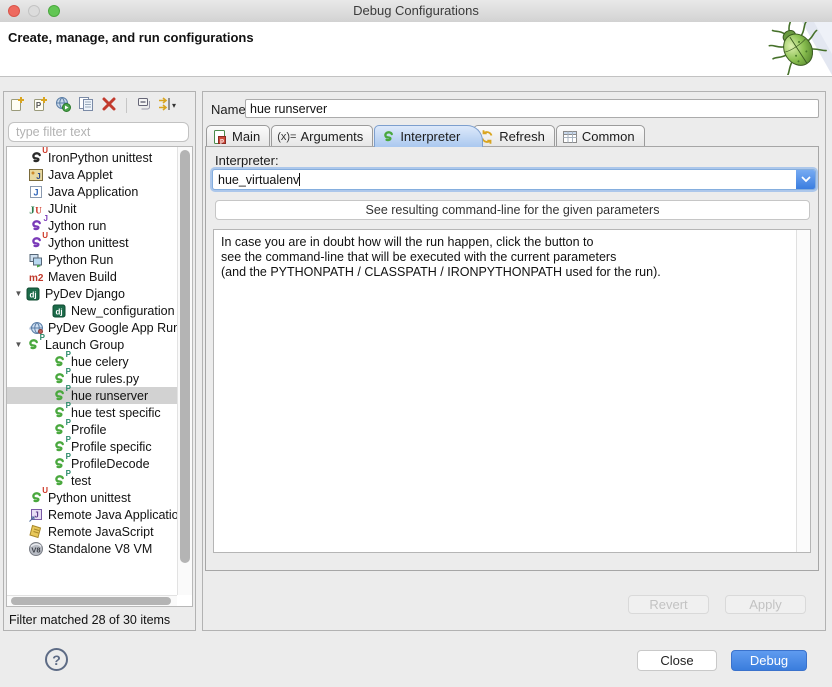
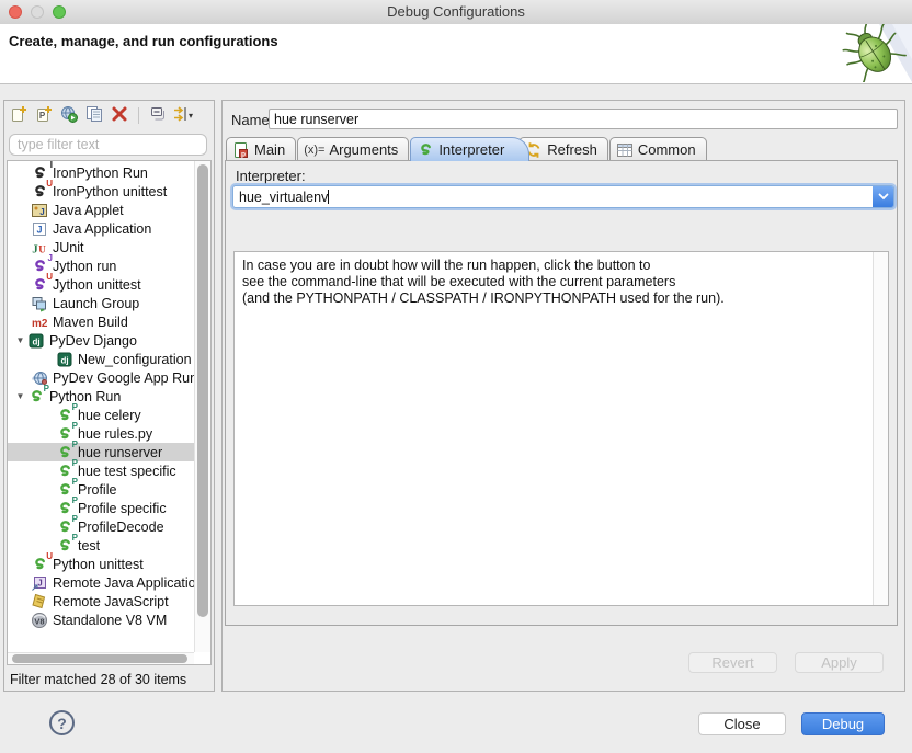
  Debug Configurations
  Create, manage, and run configurations
  P
  ▾
  type filter text
+ I
+ IronPython Run
  U
  IronPython unittest
  J
  Java Applet
  J
  Java Application
  J
  U
  JUnit
  J
  Jython run
  U
  Jython unittest
- Python Run
+ Launch Group
  m2
  Maven Build
  ▼
  dj
  PyDev Django
  dj
  New_configuration
  PyDev Google App Ru
  ▼
  P
- Launch Group
+ Python Run
  P
  hue celery
  P
  hue rules.py
  P
  hue runserver
  P
  hue test specific
  P
  Profile
  P
  Profile specific
  P
  ProfileDecode
  P
  test
  U
  Python unittest
  J
  Remote Java Applicatio
  Remote JavaScript
  V8
  Standalone V8 VM
  Filter matched 28 of 30 items
  Name
  hue runserver
  Main
  (x)=
  Arguments
  Interpreter
  Refresh
  Common
  Interpreter:
  hue_virtualenv
- See resulting command-line for the given parameters
  In case you are in doubt how will the run happen, click the button to
  see the command-line that will be executed with the current parameters
  (and the PYTHONPATH / CLASSPATH / IRONPYTHONPATH used for the run).
  Revert
  Apply
  ?
  Close
  Debug
